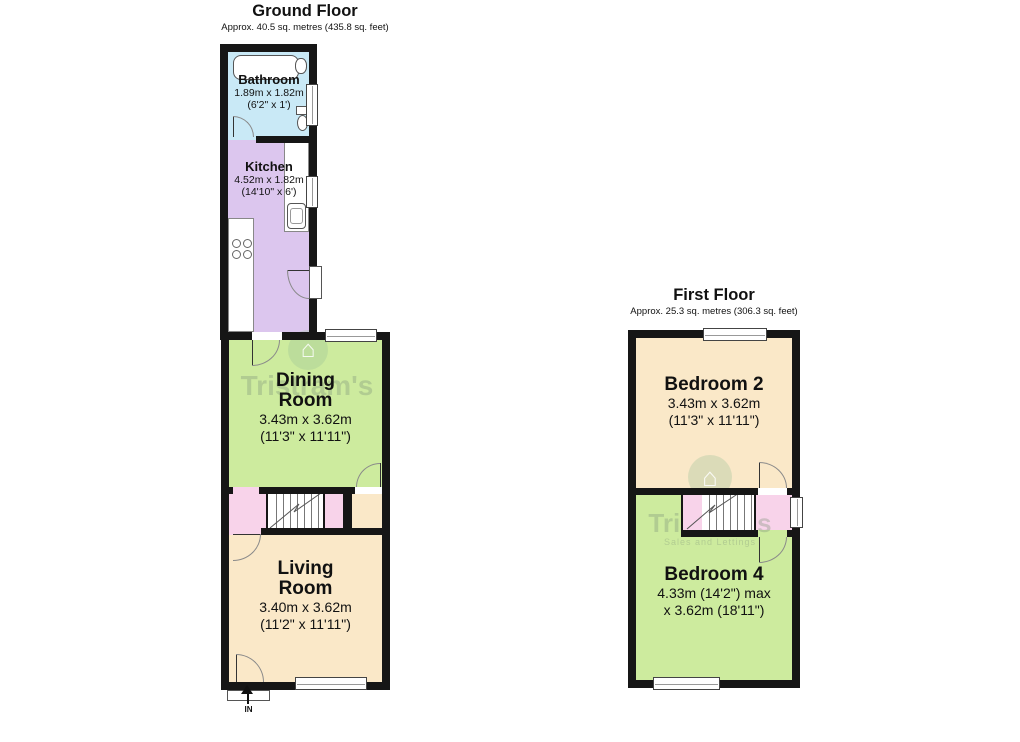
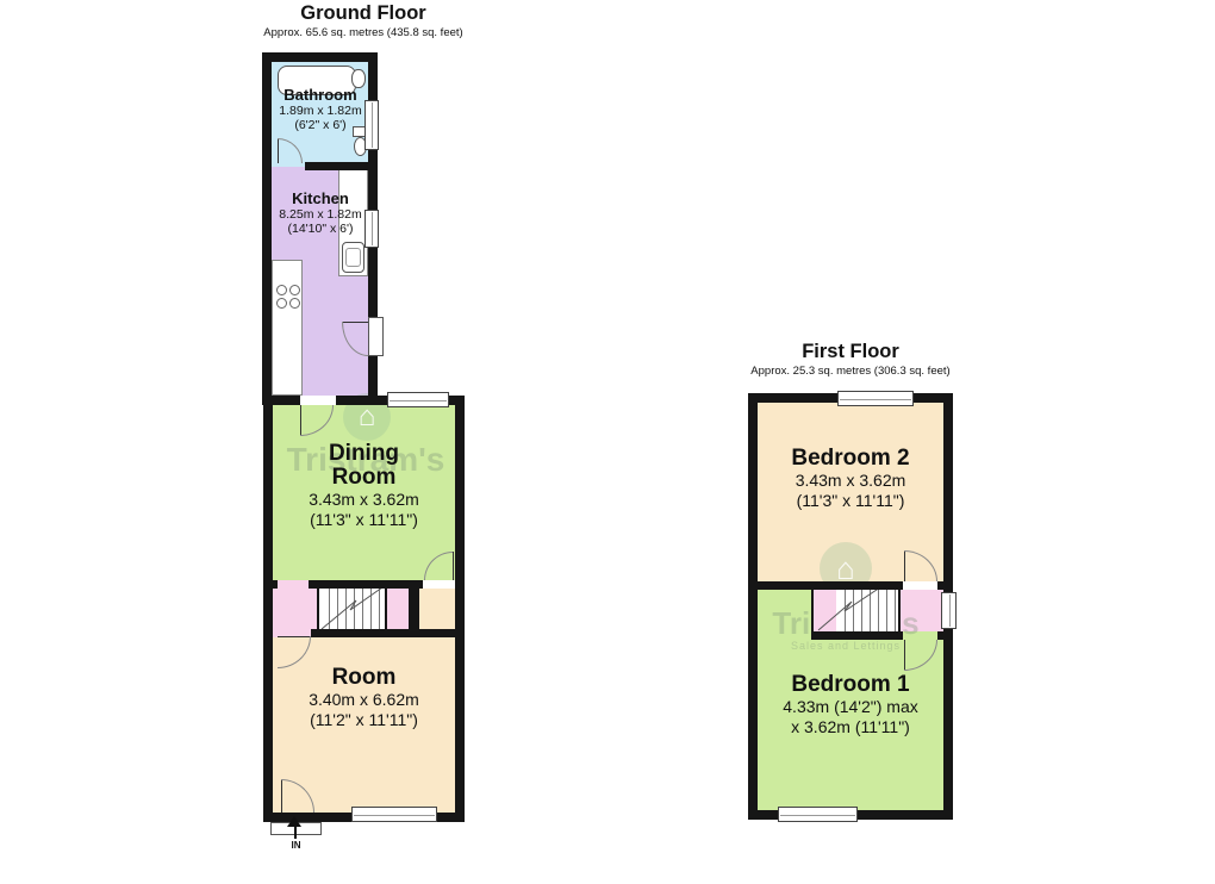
  ⌂
  Tristram's
  ⌂
  Sales and Lettings
  Bathroom
  1.89m x 1.82m
- (6'2" x 1')
+ (6'2" x 6')
  Kitchen
- 4.52m x 1.82m
+ 8.25m x 1.82m
  (14'10" x 6')
  Dining
  Room
  3.43m x 3.62m
  (11'3" x 11'11")
- Living
  Room
- 3.40m x 3.62m
+ 3.40m x 6.62m
  (11'2" x 11'11")
  Bedroom 2
  3.43m x 3.62m
  (11'3" x 11'11")
- Bedroom 4
+ Bedroom 1
  4.33m (14'2") max
- x 3.62m (18'11")
+ x 3.62m (11'11")
  IN
  Ground Floor
- Approx. 40.5 sq. metres (435.8 sq. feet)
+ Approx. 65.6 sq. metres (435.8 sq. feet)
  First Floor
  Approx. 25.3 sq. metres (306.3 sq. feet)
